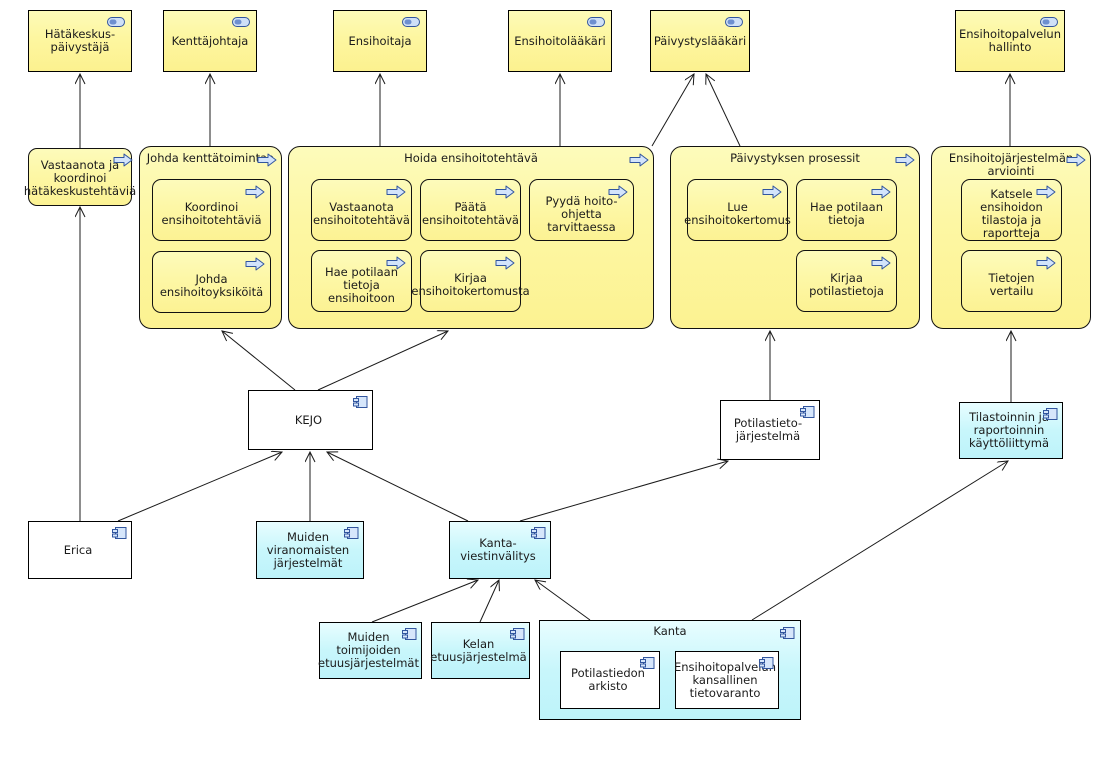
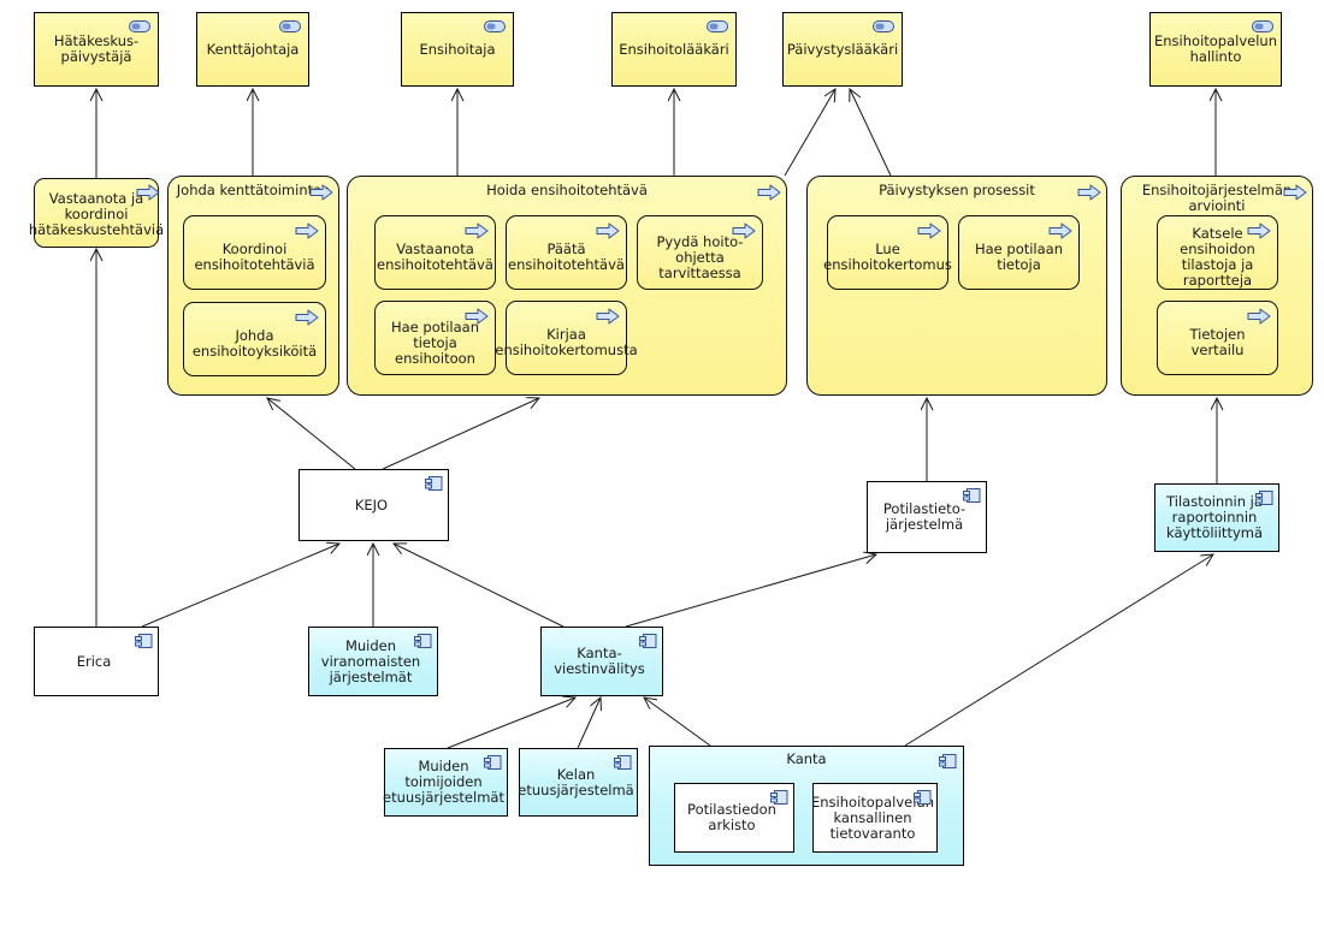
  Hätäkeskus-
  päivystäjä
  Kenttäjohtaja
  Ensihoitaja
  Ensihoitolääkäri
  Päivystyslääkäri
  Ensihoitopalvelun
  hallinto
  Vastaanota ja
  koordinoi
  hätäkeskustehtäviä
  Johda kenttätoimin
  Koordinoi
  ensihoitotehtäviä
  Johda
  ensihoitoyksiköitä
  Hoida ensihoitotehtävä
  Vastaanota
  ensihoitotehtävä
  Päätä
  ensihoitotehtävä
  Pyydä hoito-ohjetta
  tarvittaessa
  Hae potilaan tietoja
  ensihoitoon
  Kirjaa
  ensihoitokertomusta
  Päivystyksen prosessit
  Lue
  ensihoitokertomus
  Hae potilaan tietoja
- Kirjaa potilastietoja
  Ensihoitojärjestelmä arviointi
  Katsele ensihoidon
  tilastoja ja
  raportteja
  Tietojen vertailu
  KEJO
  Potilastieto-
  järjestelmä
  Tilastoinnin j
  raportoinnin
  käyttöliittymä
  Erica
  Muiden
  viranomaisten
  järjestelmät
  Kanta-viestinvälitys
  Muiden toimijoiden
  etuusjärjestelmät
  Kelan
  etuusjärjestelmä
  Kanta
  Potilastiedon arkisto
  Ensihoitopalve
  kansallinen
  tietovaranto
